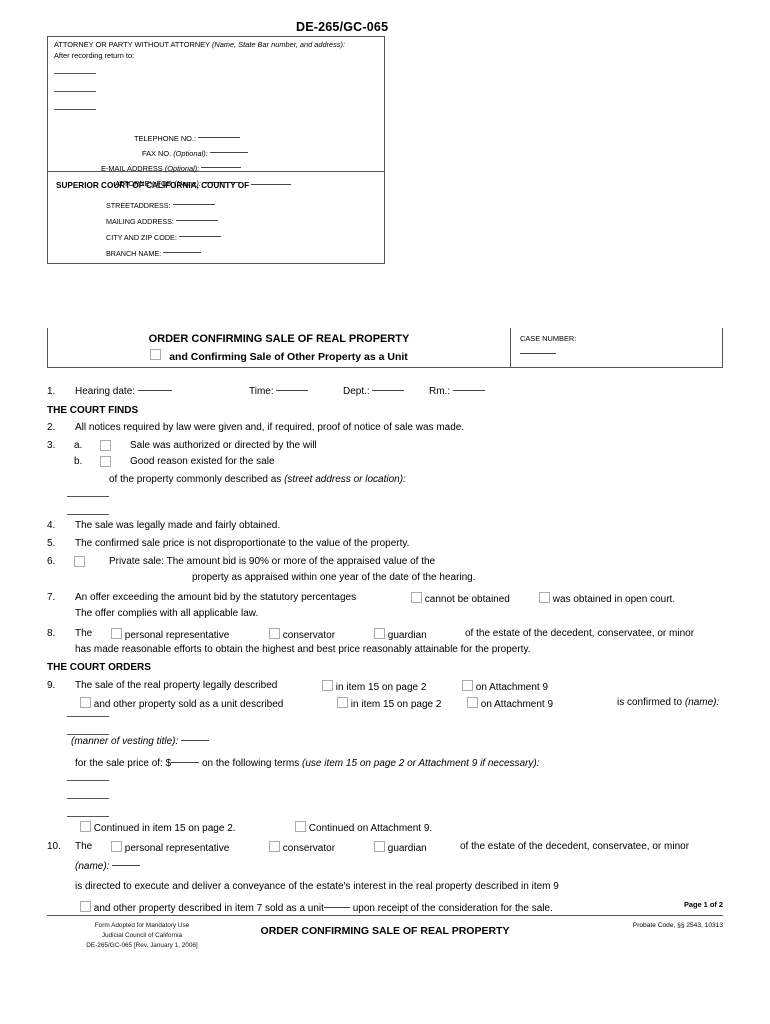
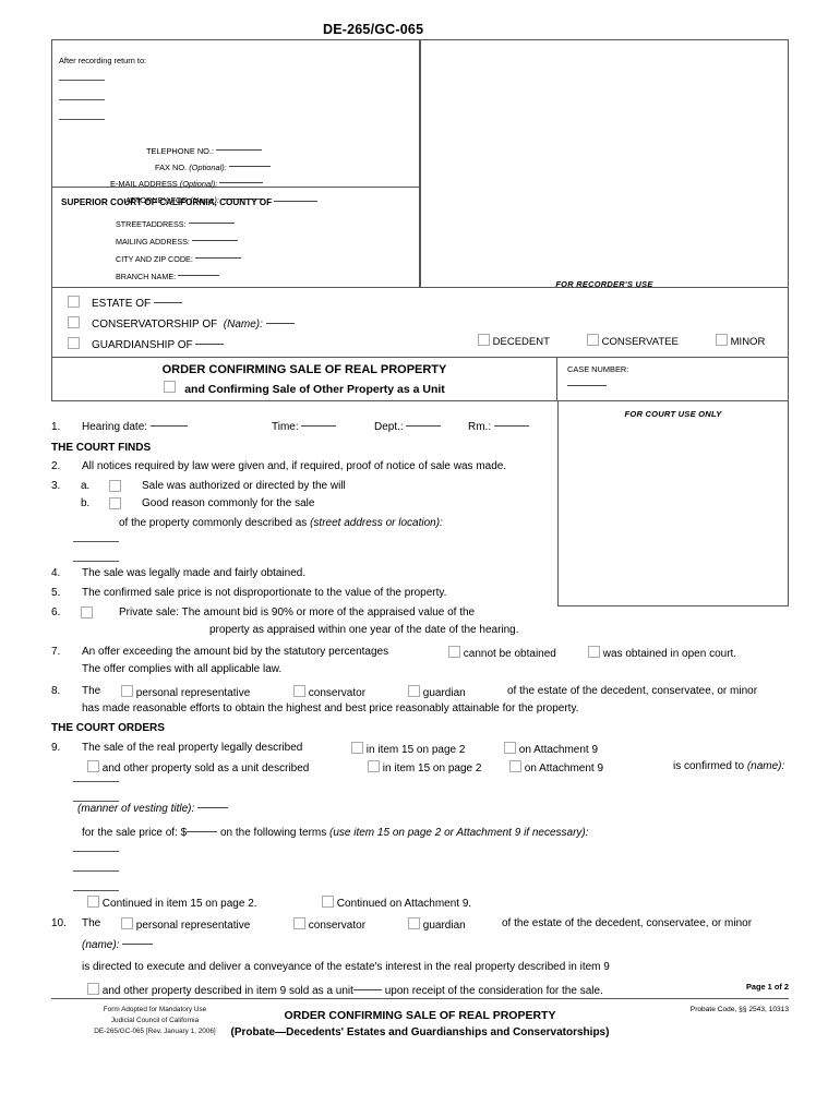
  DE-265/GC-065
- ATTORNEY OR PARTY WITHOUT ATTORNEY (Name, State Bar number, and address):
  After recording return to:
  TELEPHONE NO.:
  FAX NO. (Optional):
  E-MAIL ADDRESS (Optional):
  ATTORNEY FOR (Name):
  SUPERIOR COURT OF CALIFORNIA, COUNTY OF
  STREETADDRESS:
  MAILING ADDRESS:
  CITY AND ZIP CODE:
  BRANCH NAME:
+ FOR RECORDER'S USE
+ ESTATE OF
+ CONSERVATORSHIP OF (Name):
+ GUARDIANSHIP OF
+ DECEDENT
+ CONSERVATEE
+ MINOR
  ORDER CONFIRMING SALE OF REAL PROPERTY
  and Confirming Sale of Other Property as a Unit
  CASE NUMBER:
+ FOR COURT USE ONLY
  1.
  Hearing date:
  Time:
  Dept.:
  Rm.:
  THE COURT FINDS
  2.
  All notices required by law were given and, if required, proof of notice of sale was made.
  3.
  a.
  Sale was authorized or directed by the will
  b.
- Good reason existed for the sale
+ Good reason commonly for the sale
  of the property commonly described as (street address or location):
  4.
  The sale was legally made and fairly obtained.
  5.
  The confirmed sale price is not disproportionate to the value of the property.
  6.
  Private sale: The amount bid is 90% or more of the appraised value of the
  property as appraised within one year of the date of the hearing.
  7.
  An offer exceeding the amount bid by the statutory percentages
  cannot be obtained
  was obtained in open court.
  The offer complies with all applicable law.
  8.
  The
  personal representative
  conservator
  guardian
  of the estate of the decedent, conservatee, or minor
  has made reasonable efforts to obtain the highest and best price reasonably attainable for the property.
  THE COURT ORDERS
  9.
  The sale of the real property legally described
  in item 15 on page 2
  on Attachment 9
  and other property sold as a unit described
  in item 15 on page 2
  on Attachment 9
  is confirmed to (name):
  (manner of vesting title):
  for the sale price of: $ on the following terms (use item 15 on page 2 or Attachment 9 if necessary):
  Continued in item 15 on page 2.
  Continued on Attachment 9.
  10.
  The
  personal representative
  conservator
  guardian
  of the estate of the decedent, conservatee, or minor
  (name):
  is directed to execute and deliver a conveyance of the estate's interest in the real property described in item 9
- and other property described in item 7 sold as a unit upon receipt of the consideration for the sale.
+ and other property described in item 9 sold as a unit upon receipt of the consideration for the sale.
  Page 1 of 2
  ORDER CONFIRMING SALE OF REAL PROPERTY
+ (Probate—Decedents' Estates and Guardianships and Conservatorships)
